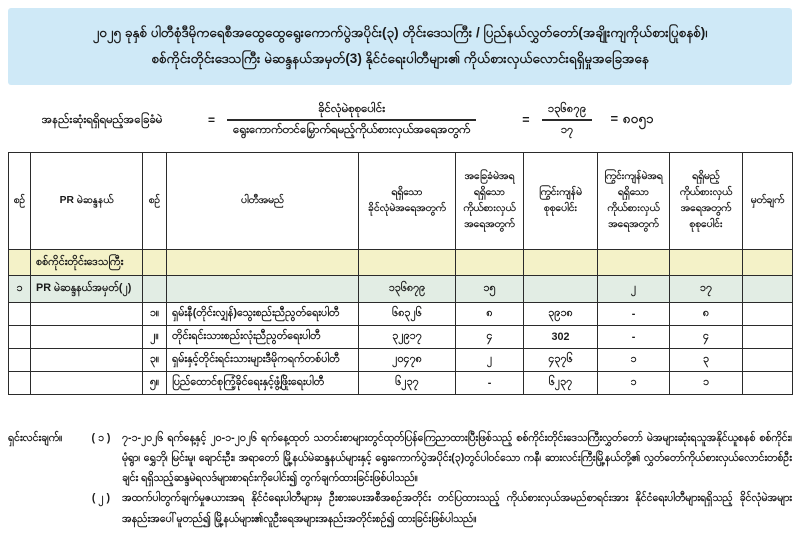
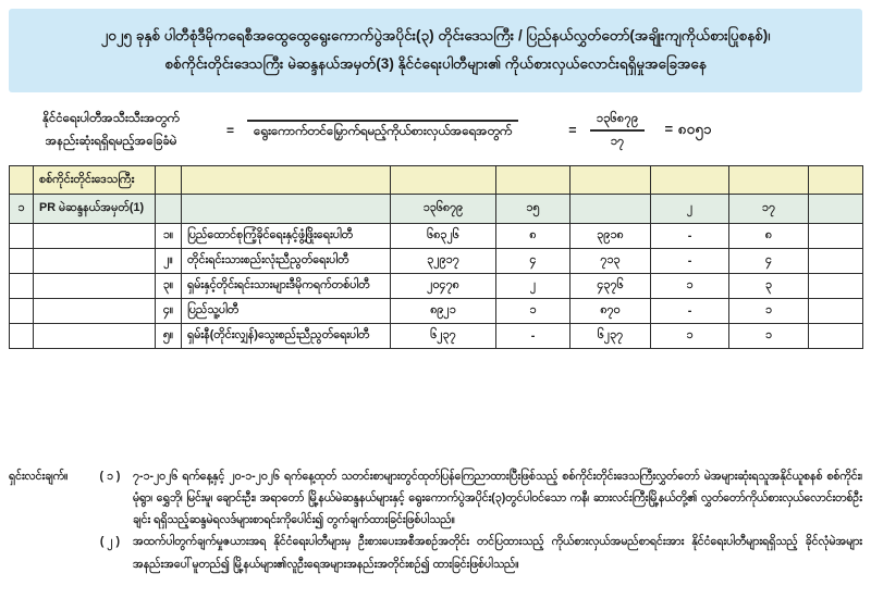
  ၂၀၂၅ ခုနှစ် ပါတီစုံဒီမိုကရေစီအထွေထွေရွေးကောက်ပွဲအပိုင်း(၃) တိုင်းဒေသကြီး / ပြည်နယ်လွှတ်တော်(အချိုးကျကိုယ်စားပြုစနစ်)၊
  စစ်ကိုင်းတိုင်းဒေသကြီး မဲဆန္ဒနယ်အမှတ်(3) နိုင်ငံရေးပါတီများ၏ ကိုယ်စားလှယ်လောင်းရရှိမှုအခြေအနေ
+ နိုင်ငံရေးပါတီအသီးသီးအတွက်
  အနည်းဆုံးရရှိရမည့်အခြေခံမဲ
  =
- ခိုင်လုံမဲစုစုပေါင်း
  ရွေးကောက်တင်မြှောက်ရမည့်ကိုယ်စားလှယ်အရေအတွက်
  =
  ၁၃၆၈၇၉
  ၁၇
  = ၈၀၅၁
- စဉ်	PR မဲဆန္ဒနယ်	စဉ်	ပါတီအမည်	ရရှိသော ခိုင်လုံမဲအရေအတွက်	အခြေခံမဲအရ ရရှိသော ကိုယ်စားလှယ် အရေအတွက်	ကြွင်းကျန်မဲ စုစုပေါင်း	ကြွင်းကျန်မဲအရ ရရှိသော ကိုယ်စားလှယ် အရေအတွက်	ရရှိမည့် ကိုယ်စားလှယ် အရေအတွက် စုစုပေါင်း	မှတ်ချက်
  	စစ်ကိုင်းတိုင်းဒေသကြီး
- ၁	PR မဲဆန္ဒနယ်အမှတ်(၂)			၁၃၆၈၇၉	၁၅		၂	၁၇
+ ၁	PR မဲဆန္ဒနယ်အမှတ်(1)			၁၃၆၈၇၉	၁၅		၂	၁၇
- 		၁။	ရှမ်းနီ(တိုင်းလျှန်)သွေးစည်းညီညွတ်ရေးပါတီ	၆၈၃၂၆	၈	၃၉၁၈	-	၈
+ 		၁။	ပြည်ထောင်စုကြံ့ခိုင်ရေးနှင့်ဖွံ့ဖြိုးရေးပါတီ	၆၈၃၂၆	၈	၃၉၁၈	-	၈
- 		၂။	တိုင်းရင်းသားစည်းလုံးညီညွတ်ရေးပါတီ	၃၂၉၁၇	၄	302	-	၄
+ 		၂။	တိုင်းရင်းသားစည်းလုံးညီညွတ်ရေးပါတီ	၃၂၉၁၇	၄	၇၁၃	-	၄
  		၃။	ရှမ်းနှင့်တိုင်းရင်းသားများဒီမိုကရက်တစ်ပါတီ	၂၀၄၇၈	၂	၄၃၇၆	၁	၃
+ 		၄။	ပြည်သူ့ပါတီ	၈၉၂၁	၁	၈၇၀	-	၁
- 		၅။	ပြည်ထောင်စုကြံ့ခိုင်ရေးနှင့်ဖွံ့ဖြိုးရေးပါတီ	၆၂၃၇	-	၆၂၃၇	၁	၁
+ 		၅။	ရှမ်းနီ(တိုင်းလျှန်)သွေးစည်းညီညွတ်ရေးပါတီ	၆၂၃၇	-	၆၂၃၇	၁	၁
  ရှင်းလင်းချက်။
  ( ၁ )
  ၇-၁-၂၀၂၆ ရက်နေ့နှင့် ၂၀-၁-၂၀၂၆ ရက်နေ့ထုတ် သတင်းစာများတွင်ထုတ်ပြန်ကြေညာထားပြီးဖြစ်သည့် စစ်ကိုင်းတိုင်းဒေသကြီးလွှတ်တော် မဲအများဆုံးရသူအနိုင်ယူစနစ် စစ်ကိုင်း၊ မုံရွာ၊ ရွှေဘို၊ မြင်းမူ၊ ချောင်းဦး၊ အရာတော် မြို့နယ်မဲဆန္ဒနယ်များနှင့် ရွေးကောက်ပွဲအပိုင်း(၃)တွင်ပါဝင်သော ကနီ၊ ဆားလင်းကြီးမြို့နယ်တို့၏ လွှတ်တော်ကိုယ်စားလှယ်လောင်းတစ်ဦးချင်း ရရှိသည့်ဆန္ဒမဲရလဒ်များစာရင်းကိုပေါင်း၍ တွက်ချက်ထားခြင်းဖြစ်ပါသည်။
  ( ၂ )
  အထက်ပါတွက်ချက်မှုဇယားအရ နိုင်ငံရေးပါတီများမှ ဦးစားပေးအစီအစဉ်အတိုင်း တင်ပြထားသည့် ကိုယ်စားလှယ်အမည်စာရင်းအား နိုင်ငံရေးပါတီများရရှိသည့် ခိုင်လုံမဲအများအနည်းအပေါ်မူတည်၍ မြို့နယ်များ၏လူဦးရေအများအနည်းအတိုင်းစဉ်၍ ထားခြင်းဖြစ်ပါသည်။
